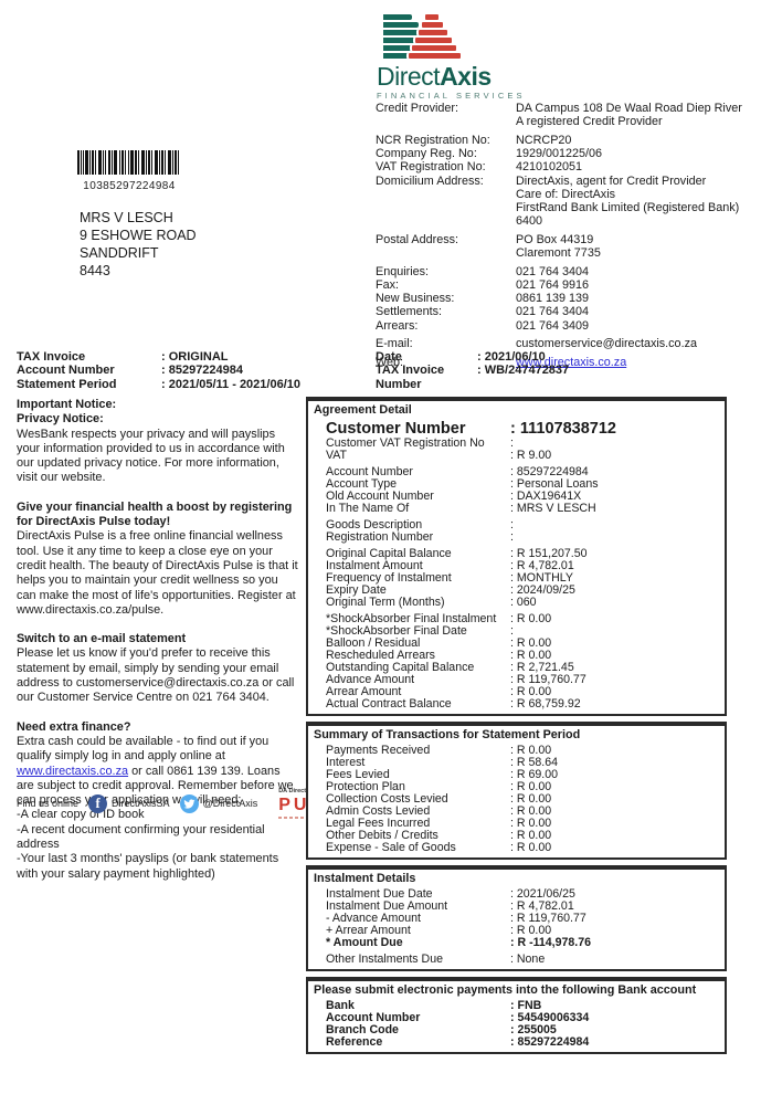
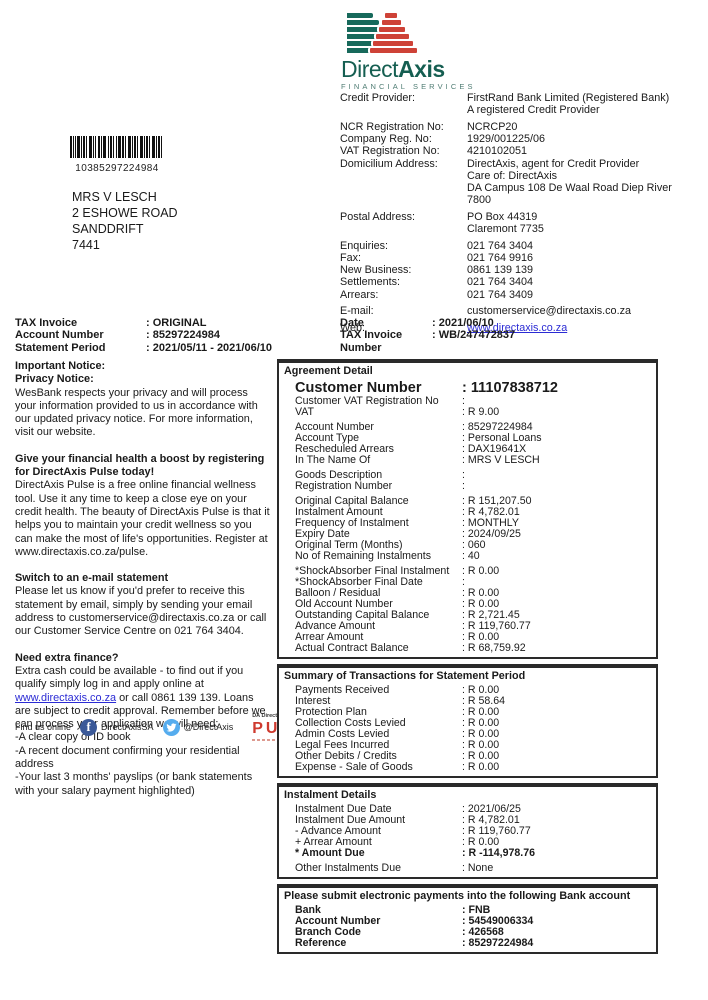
  DirectAxis
  FINANCIAL SERVICES
  Credit Provider:
- DA Campus 108 De Waal Road Diep River
+ FirstRand Bank Limited (Registered Bank)
  A registered Credit Provider
  NCR Registration No:
  NCRCP20
  Company Reg. No:
  1929/001225/06
  VAT Registration No:
  4210102051
  Domicilium Address:
  DirectAxis, agent for Credit Provider
  Care of: DirectAxis
- FirstRand Bank Limited (Registered Bank)
+ DA Campus 108 De Waal Road Diep River
- 6400
+ 7800
  Postal Address:
  PO Box 44319
  Claremont 7735
  Enquiries:
  021 764 3404
  Fax:
  021 764 9916
  New Business:
  0861 139 139
  Settlements:
  021 764 3404
  Arrears:
  021 764 3409
  E-mail:
  customerservice@directaxis.co.za
  Web:
  www.directaxis.co.za
  10385297224984
  MRS V LESCH
- 9 ESHOWE ROAD
+ 2 ESHOWE ROAD
  SANDDRIFT
- 8443
+ 7441
  TAX Invoice
  : ORIGINAL
  Account Number
  : 85297224984
  Statement Period
  : 2021/05/11 - 2021/06/10
  Date
  : 2021/06/10
  TAX Invoice Number
  : WB/247472837
  Important Notice:
  Privacy Notice:
- WesBank respects your privacy and will payslips your information provided to us in accordance with our updated privacy notice. For more information, visit our website.
+ WesBank respects your privacy and will process your information provided to us in accordance with our updated privacy notice. For more information, visit our website.
  Give your financial health a boost by registering for DirectAxis Pulse today!
  DirectAxis Pulse is a free online financial wellness tool. Use it any time to keep a close eye on your credit health. The beauty of DirectAxis Pulse is that it helps you to maintain your credit wellness so you can make the most of life's opportunities. Register at www.directaxis.co.za/pulse.
  Switch to an e-mail statement
  Please let us know if you'd prefer to receive this statement by email, simply by sending your email address to customerservice@directaxis.co.za or call our Customer Service Centre on 021 764 3404.
  Need extra finance?
  Extra cash could be available - to find out if you qualify simply log in and apply online at www.directaxis.co.za or call 0861 139 139. Loans are subject to credit approval. Remember before we can process application will need:
  -A clear copy of ID book
  -A recent document confirming your residential address
  -Your last 3 months' payslips (or bank statements with your salary payment highlighted)
  Find us online
  f
  DirectAxisSA
  @DirectAxis
  Agreement Detail
  Customer Number
  : 11107838712
  Customer VAT Registration No
  :
  VAT
  : R 9.00
  Account Number
  : 85297224984
  Account Type
  : Personal Loans
- Old Account Number
+ Rescheduled Arrears
  : DAX19641X
  In The Name Of
  : MRS V LESCH
  Goods Description
  :
  Registration Number
  :
  Original Capital Balance
  : R 151,207.50
  Instalment Amount
  : R 4,782.01
  Frequency of Instalment
  : MONTHLY
  Expiry Date
  : 2024/09/25
  Original Term (Months)
  : 060
+ No of Remaining Instalments
+ : 40
  *ShockAbsorber Final Instalment
  : R 0.00
  *ShockAbsorber Final Date
  :
  Balloon / Residual
  : R 0.00
- Rescheduled Arrears
+ Old Account Number
  : R 0.00
  Outstanding Capital Balance
  : R 2,721.45
  Advance Amount
  : R 119,760.77
  Arrear Amount
  : R 0.00
  Actual Contract Balance
  : R 68,759.92
  Summary of Transactions for Statement Period
  Payments Received
  : R 0.00
  Interest
  : R 58.64
- Fees Levied
- : R 69.00
  Protection Plan
  : R 0.00
  Collection Costs Levied
  : R 0.00
  Admin Costs Levied
  : R 0.00
  Legal Fees Incurred
  : R 0.00
  Other Debits / Credits
  : R 0.00
  Expense - Sale of Goods
  : R 0.00
  Instalment Details
  Instalment Due Date
  : 2021/06/25
  Instalment Due Amount
  : R 4,782.01
  - Advance Amount
  : R 119,760.77
  + Arrear Amount
  : R 0.00
  * Amount Due
  : R -114,978.76
  Other Instalments Due
  : None
  Please submit electronic payments into the following Bank account
  Bank
  : FNB
  Account Number
  : 54549006334
  Branch Code
- : 255005
+ : 426568
  Reference
  : 85297224984
